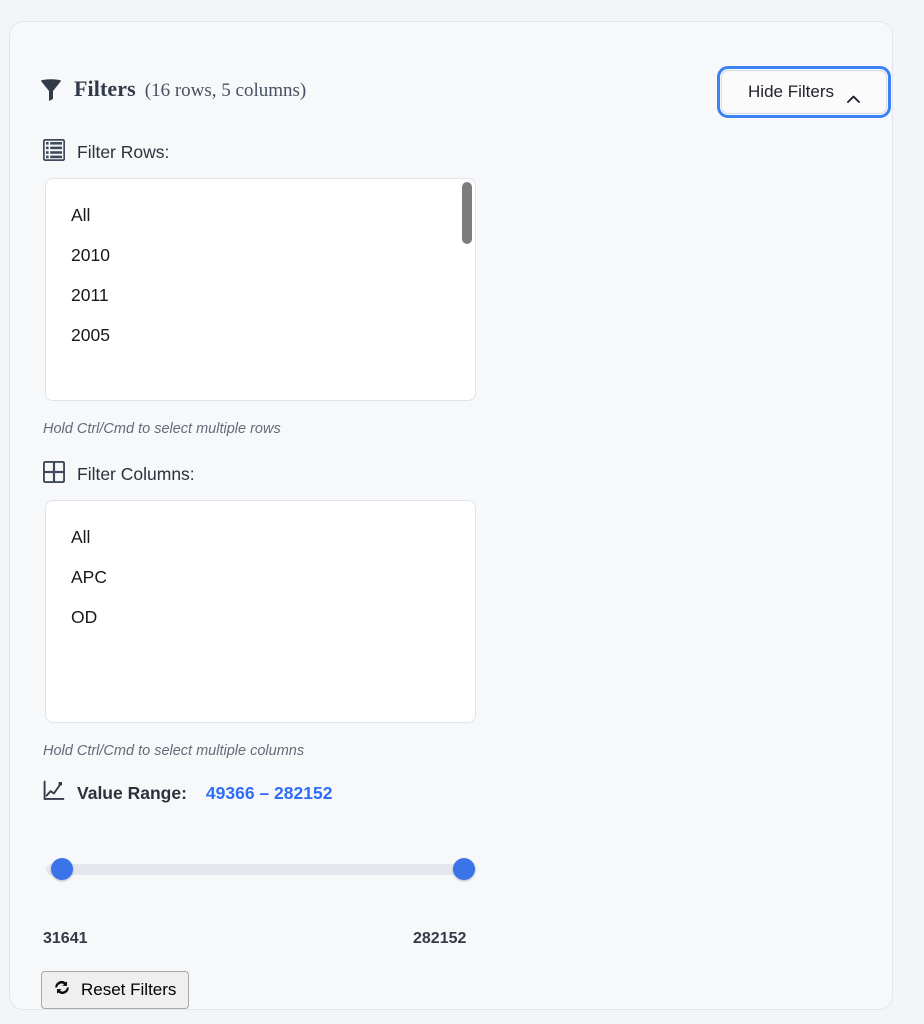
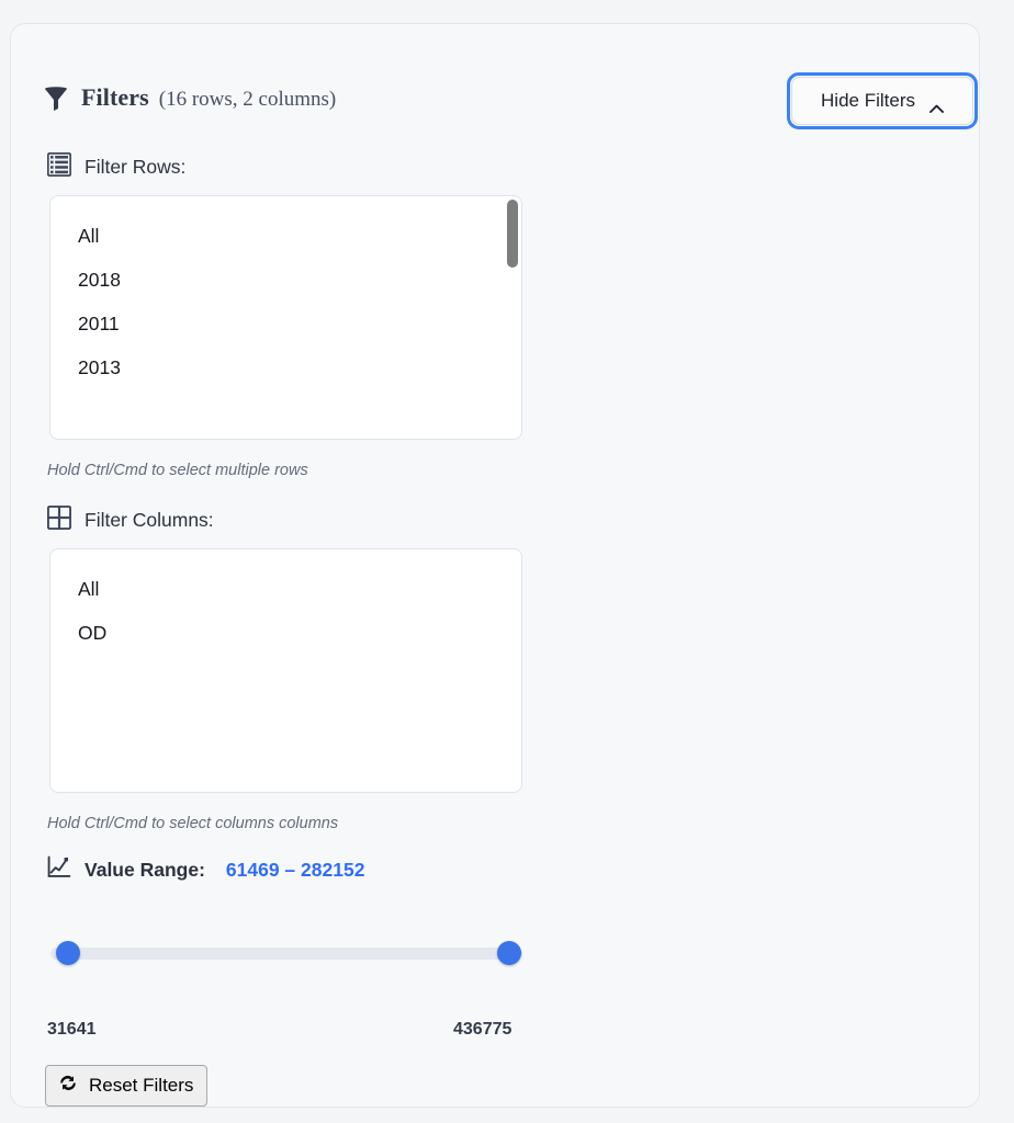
  Filters
- (16 rows, 5 columns)
+ (16 rows, 2 columns)
  Hide Filters
  Filter Rows:
  All
- 2010
+ 2018
  2011
- 2005
+ 2013
  Hold Ctrl/Cmd to select multiple rows
  Filter Columns:
  All
- APC
  OD
- Hold Ctrl/Cmd to select multiple columns
+ Hold Ctrl/Cmd to select columns columns
  Value Range:
- 49366 – 282152
+ 61469 – 282152
  31641
- 282152
+ 436775
  Reset Filters
